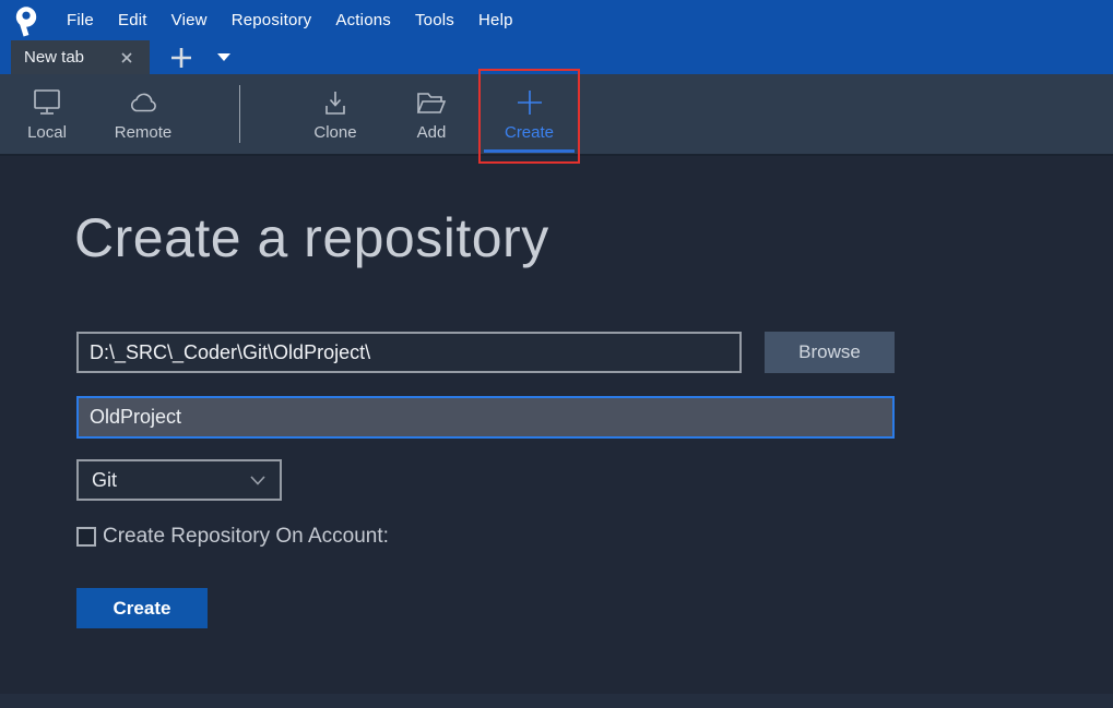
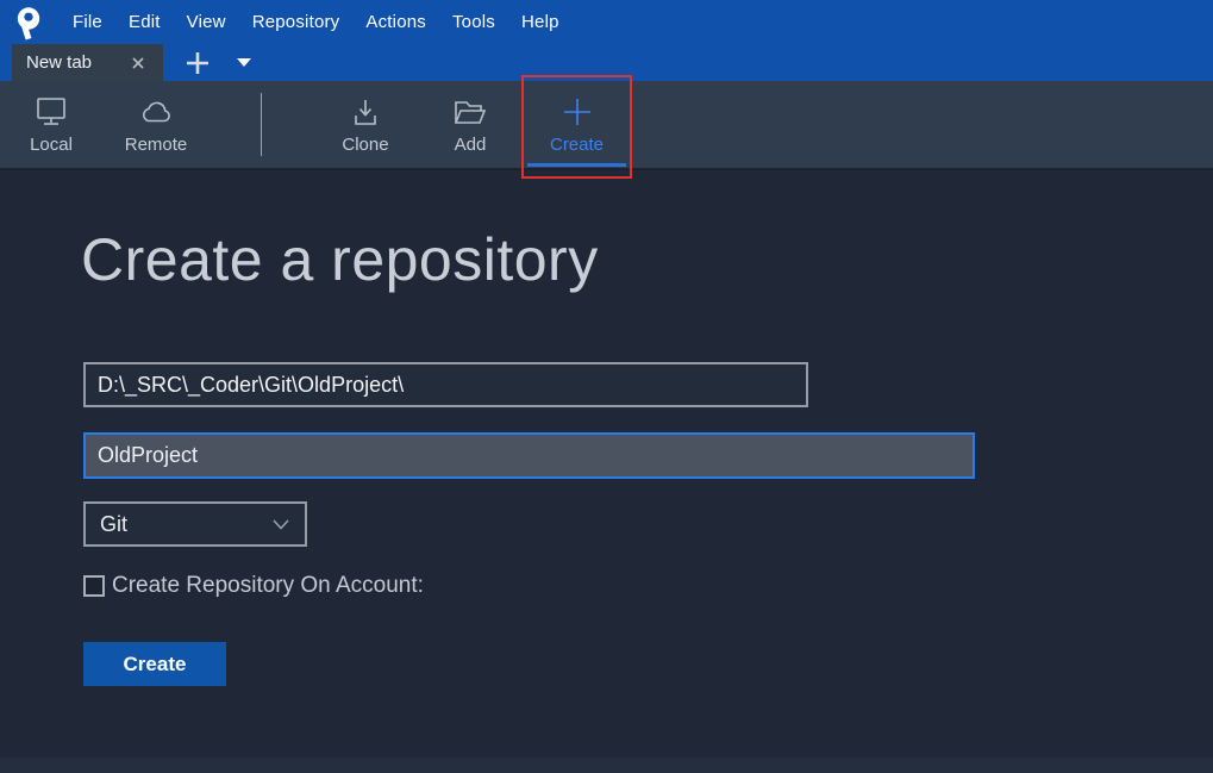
  File
  Edit
  View
  Repository
  Actions
  Tools
  Help
  New tab
  Local
  Remote
  Clone
  Add
  Create
  Create a repository
  D:\_SRC\_Coder\Git\OldProject\
- Browse
  OldProject
  Git
  Create Repository On Account:
  Create
